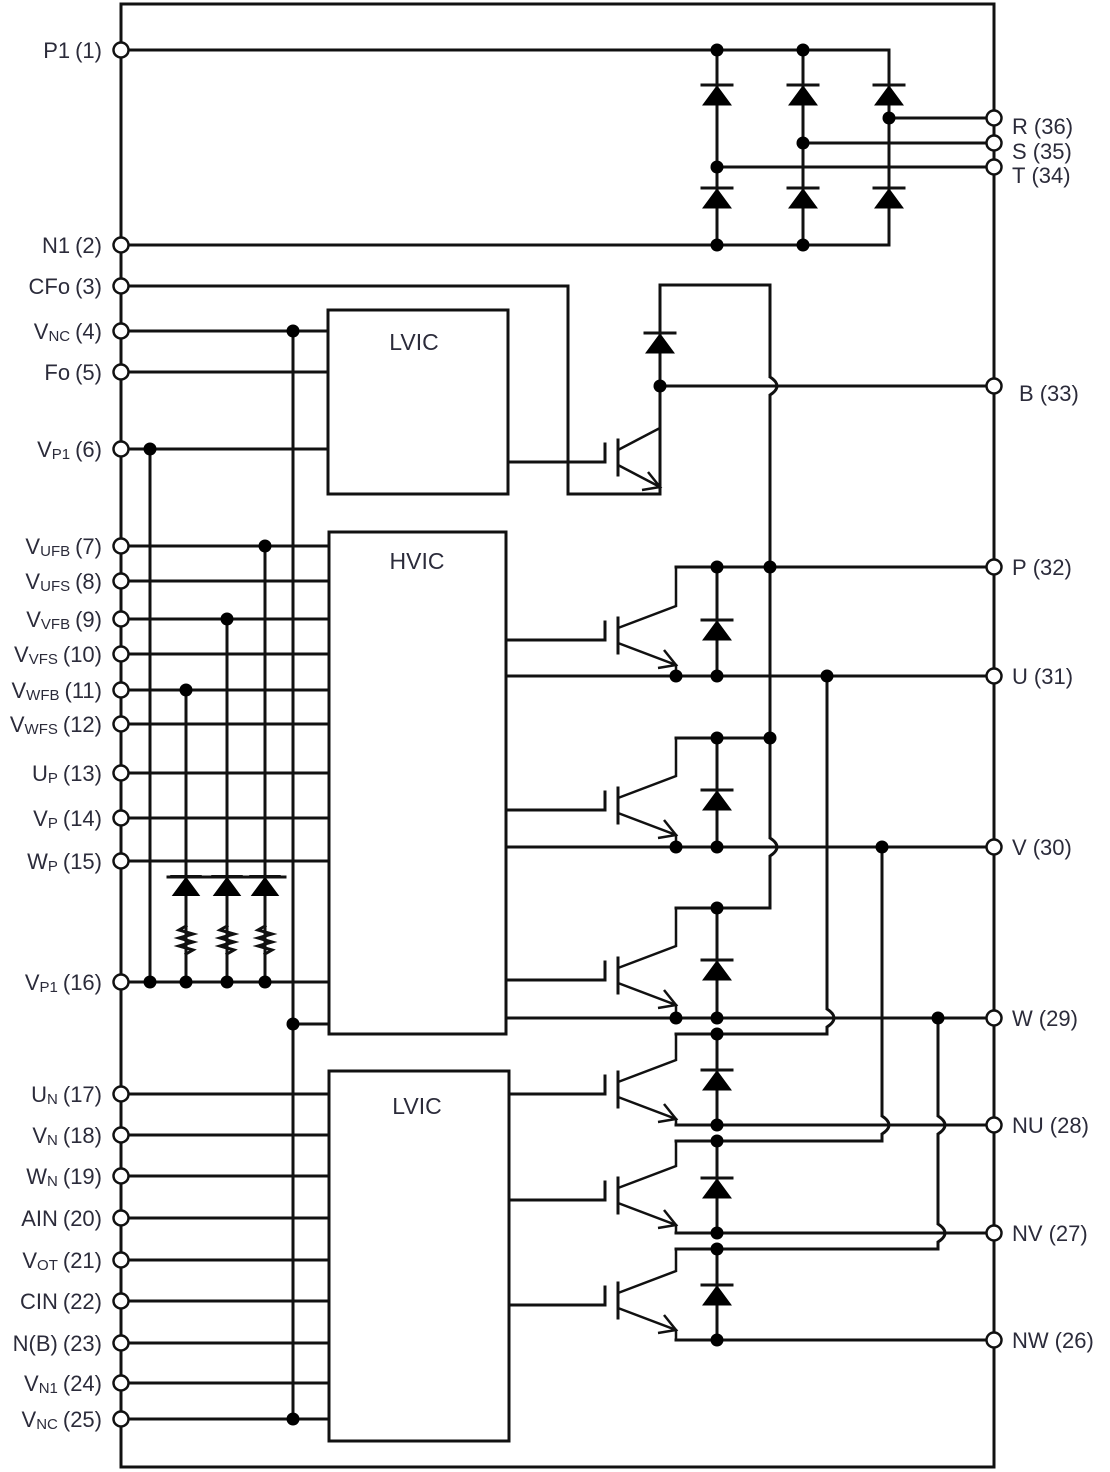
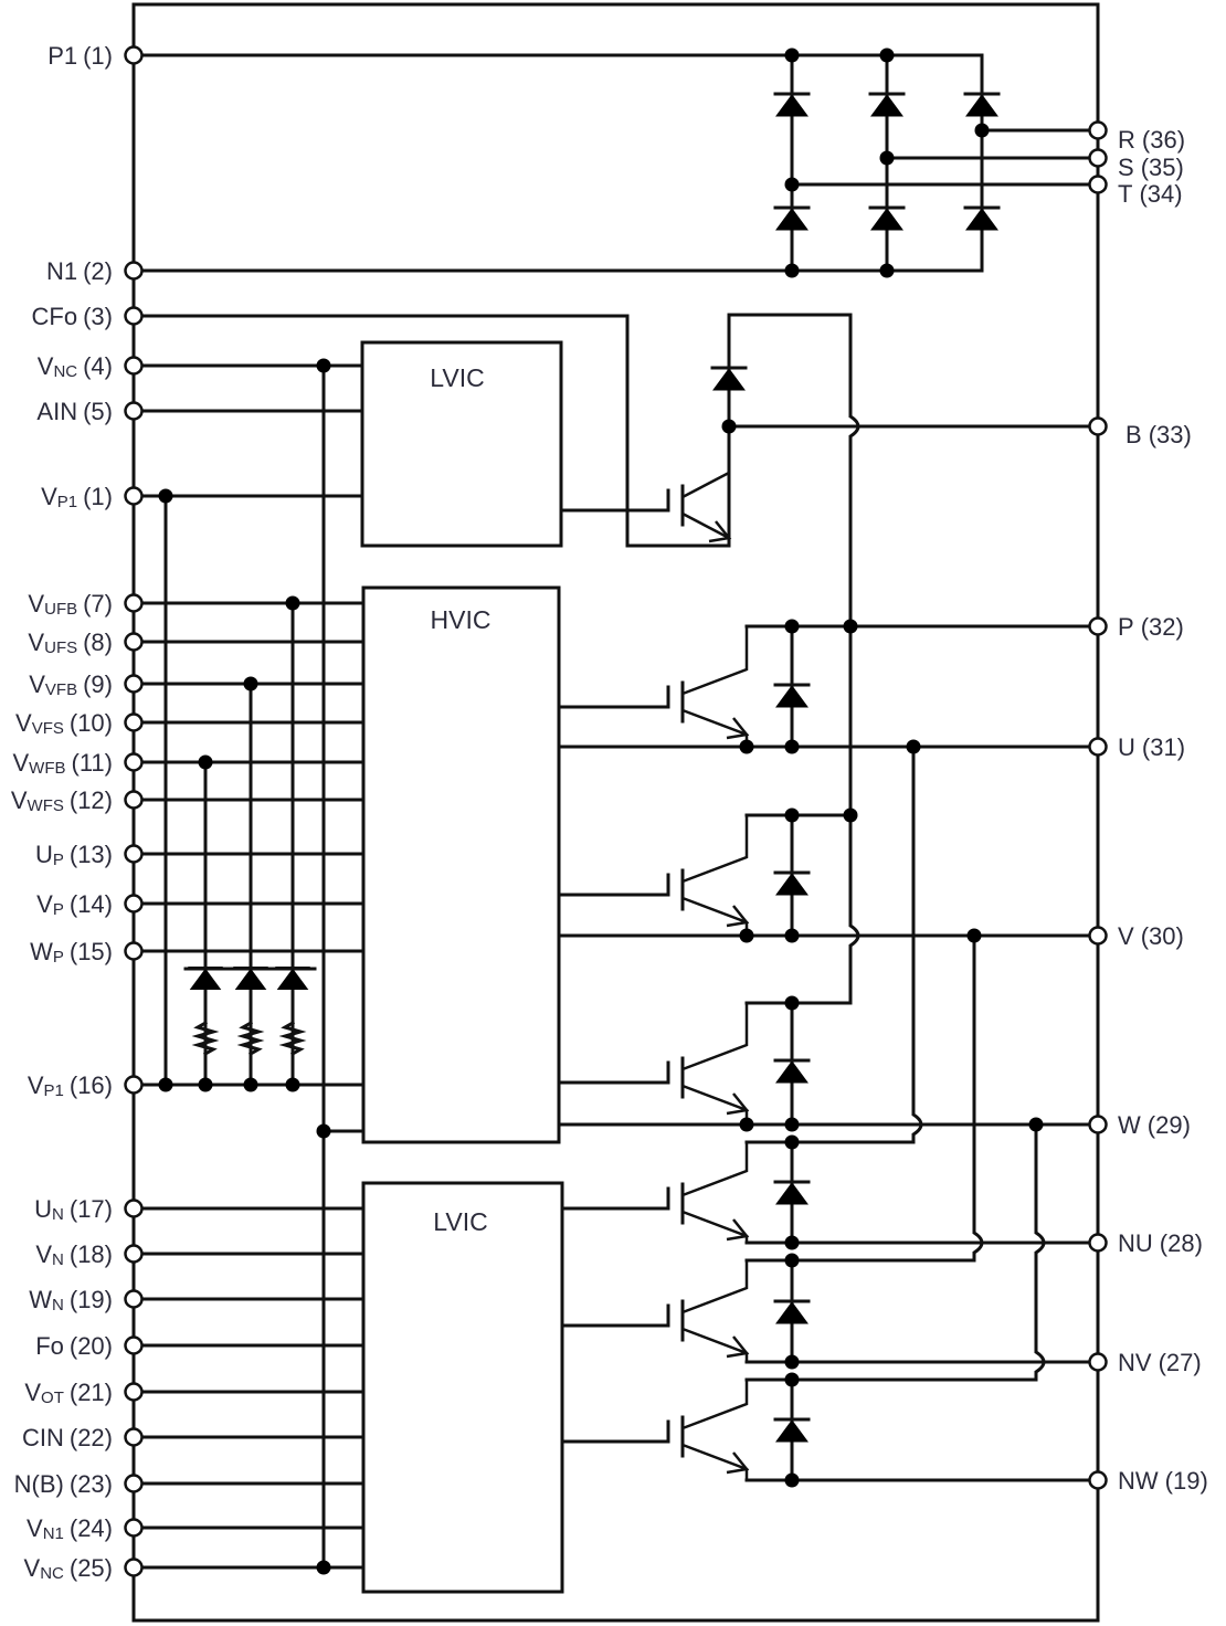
  LVIC
  HVIC
  LVIC
  P1 (1)
  N1 (2)
  CFo (3)
  VNC (4)
- Fo (5)
+ AIN (5)
- VP1 (6)
+ VP1 (1)
  VUFB (7)
  VUFS (8)
  VVFB (9)
  VVFS (10)
  VWFB (11)
  VWFS (12)
  UP (13)
  VP (14)
  WP (15)
  VP1 (16)
  UN (17)
  VN (18)
  WN (19)
- AIN (20)
+ Fo (20)
  VOT (21)
  CIN (22)
  N(B) (23)
  VN1 (24)
  VNC (25)
  R (36)
  S (35)
  T (34)
  B (33)
  P (32)
  U (31)
  V (30)
  W (29)
  NU (28)
  NV (27)
- NW (26)
+ NW (19)
